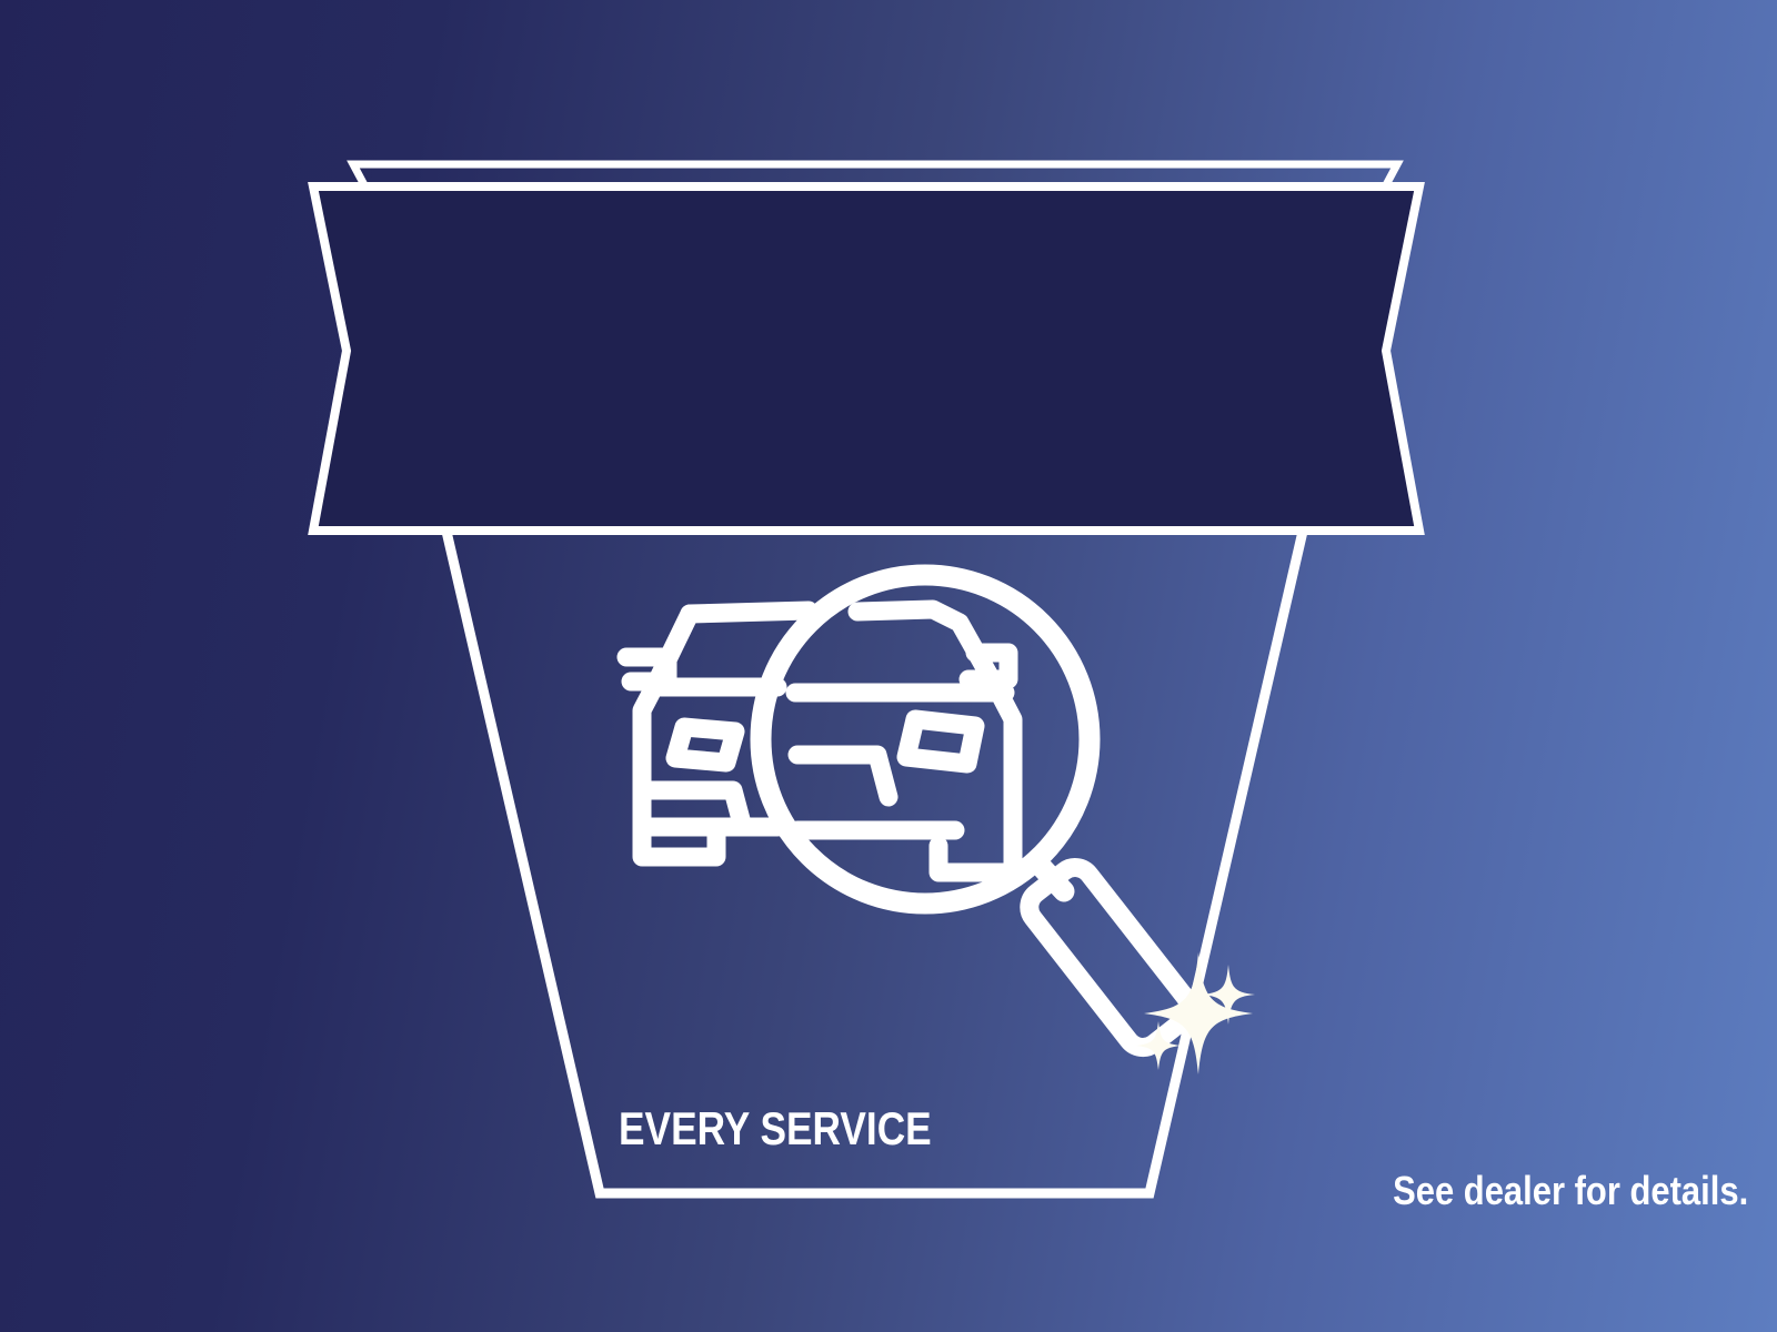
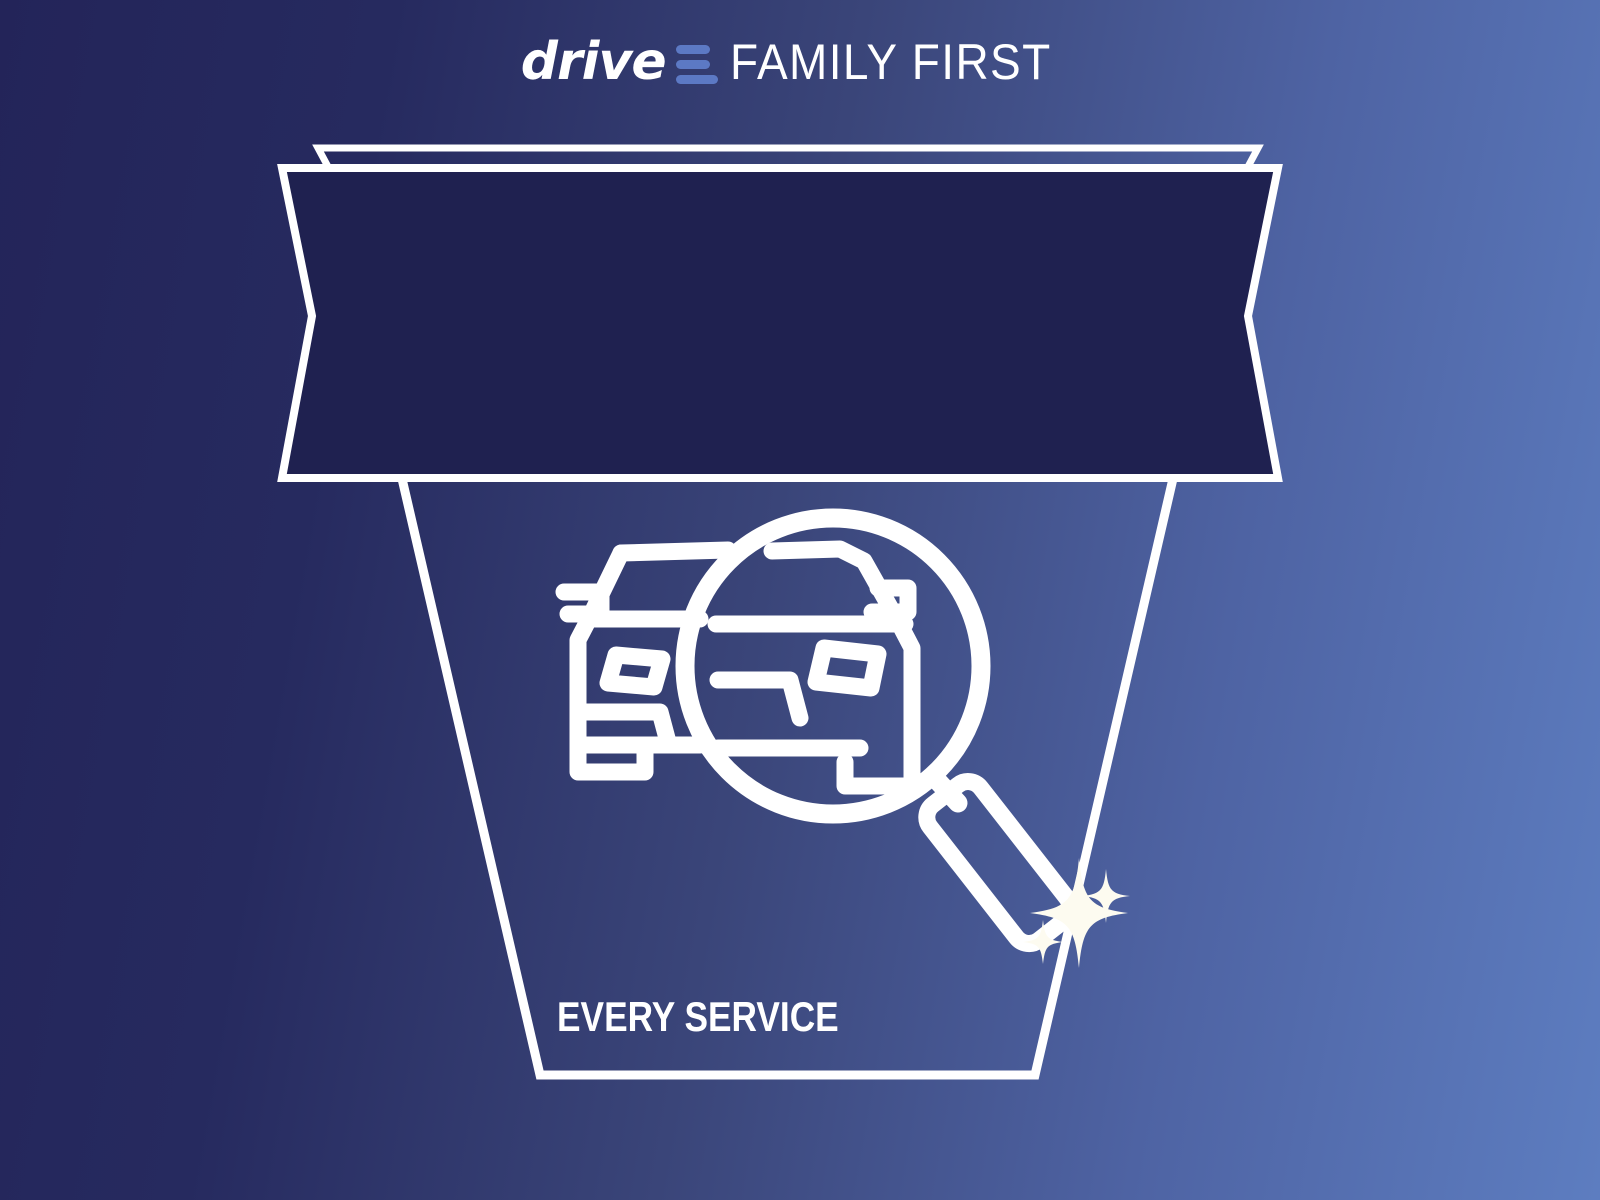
+ drive
+ FAMILY FIRST
  EVERY SERVICE
- See dealer for details.
